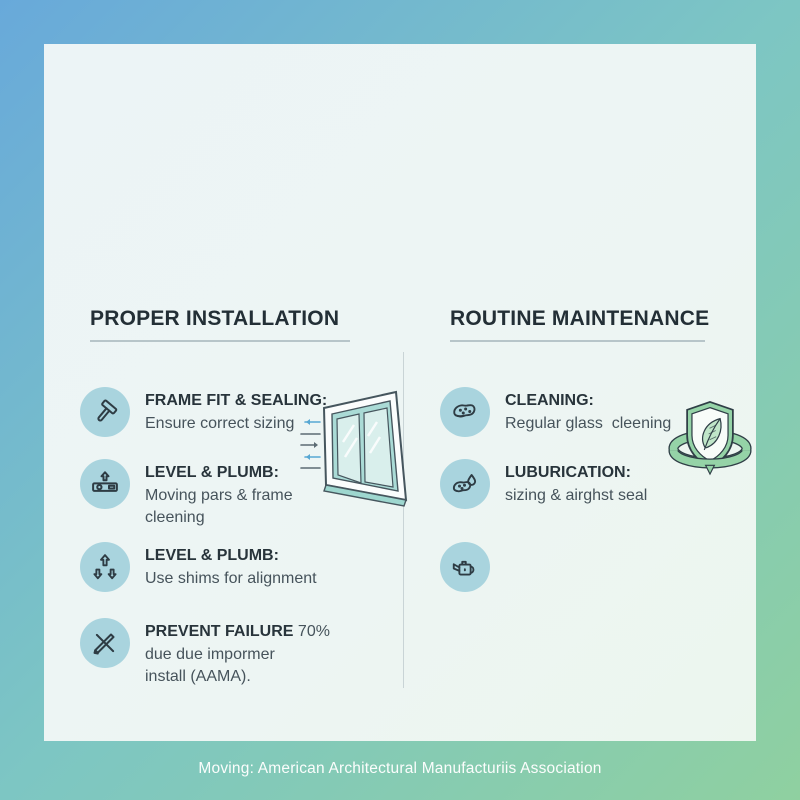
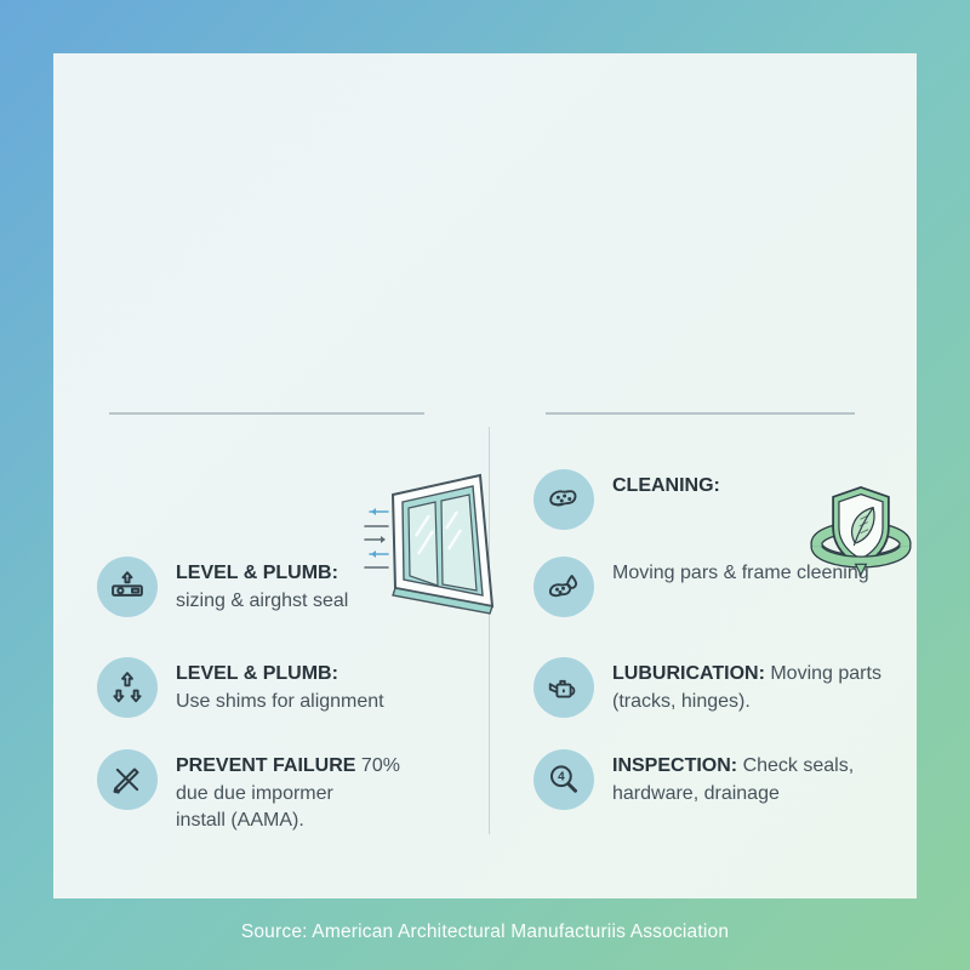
- PROPER INSTALLATION
- ROUTINE MAINTENANCE
- FRAME FIT & SEALING:
- Ensure correct sizing
  LEVEL & PLUMB:
- Moving pars & frame cleening
+ sizing & airghst seal
  LEVEL & PLUMB:
  Use shims for alignment
  PREVENT FAILURE 70%
  due due impormer
  install (AAMA).
  CLEANING:
- Regular glass cleening
- LUBURICATION:
- sizing & airghst seal
+ Moving pars & frame cleening
+ LUBURICATION: Moving parts
+ (tracks, hinges).
+ 4
+ INSPECTION: Check seals,
+ hardware, drainage
- Moving: American Architectural Manufacturiis Association
+ Source: American Architectural Manufacturiis Association
